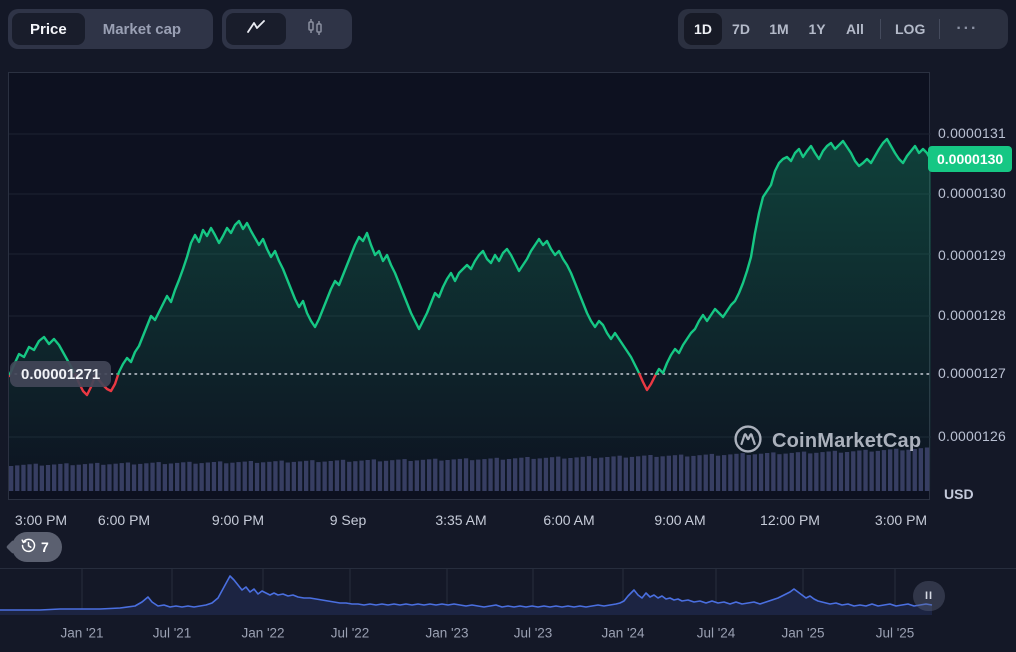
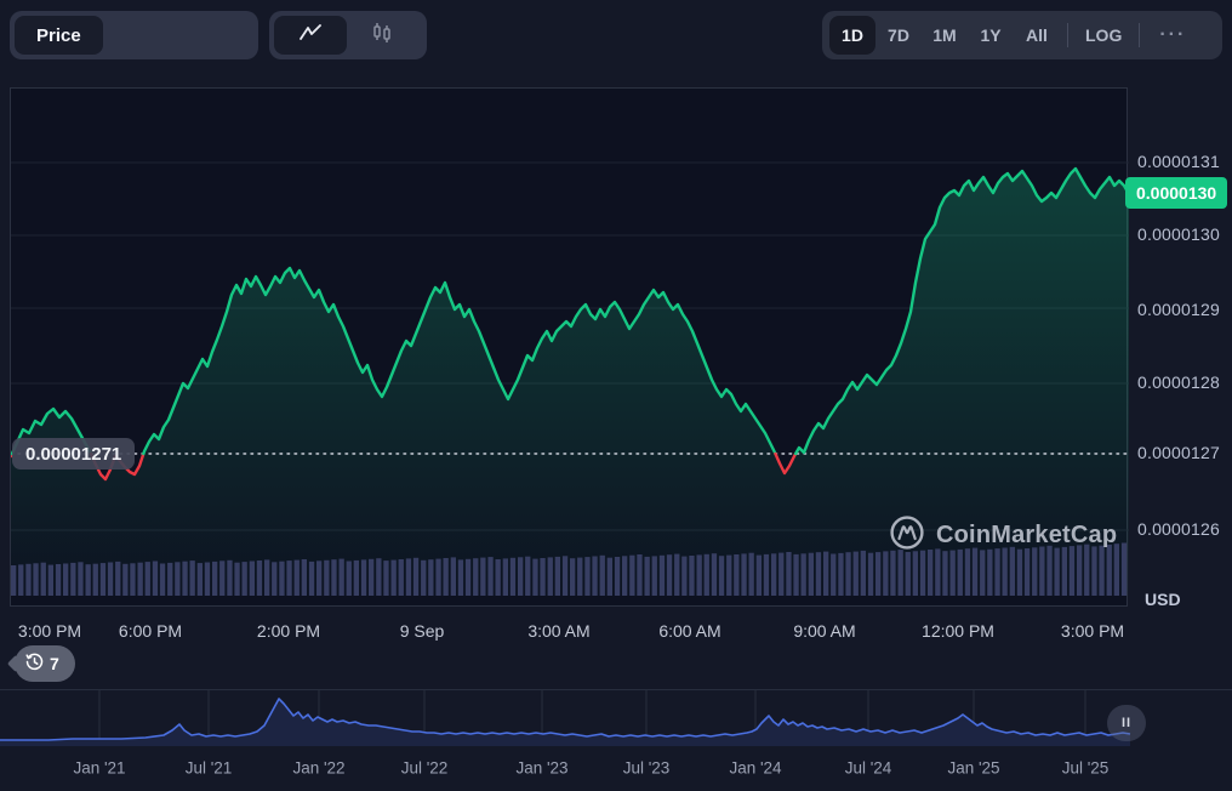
  Price
- Market cap
  1D
  7D
  1M
  1Y
  All
  LOG
  ···
  0.0000131
  0.0000130
  0.0000129
  0.0000128
  0.0000127
  0.0000126
  USD
  0.0000130
  0.00001271
  3:00 PM
  6:00 PM
- 9:00 PM
+ 2:00 PM
  9 Sep
- 3:35 AM
+ 3:00 AM
  6:00 AM
  9:00 AM
  12:00 PM
  3:00 PM
  CoinMarketCap
  7
  Jan '21
  Jul '21
  Jan '22
  Jul '22
  Jan '23
  Jul '23
  Jan '24
  Jul '24
  Jan '25
  Jul '25
  II
